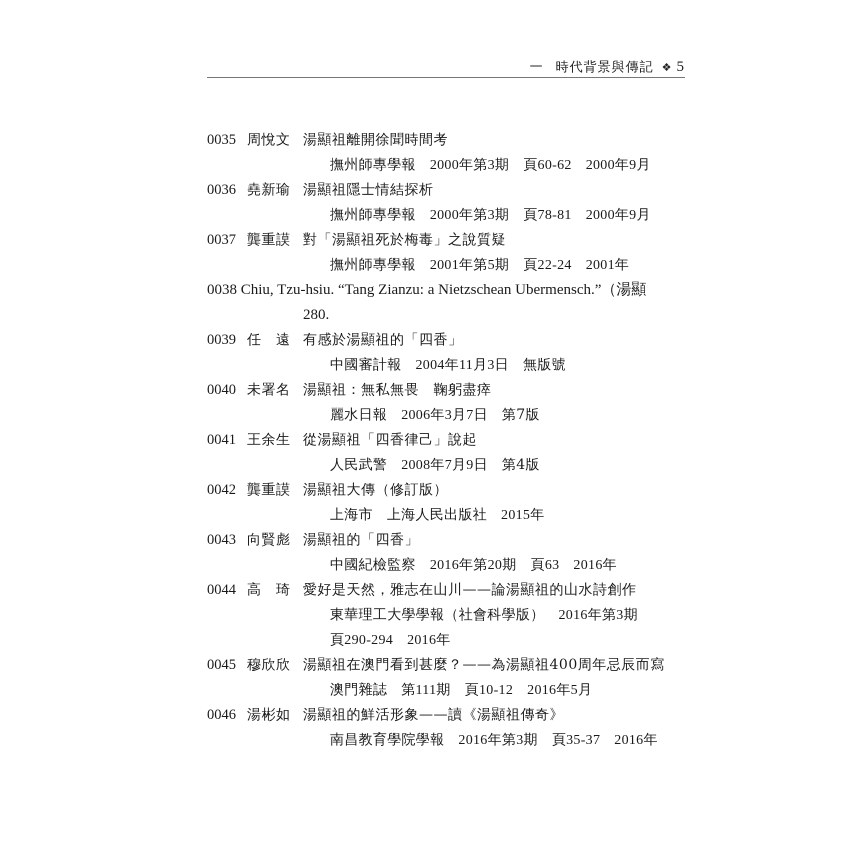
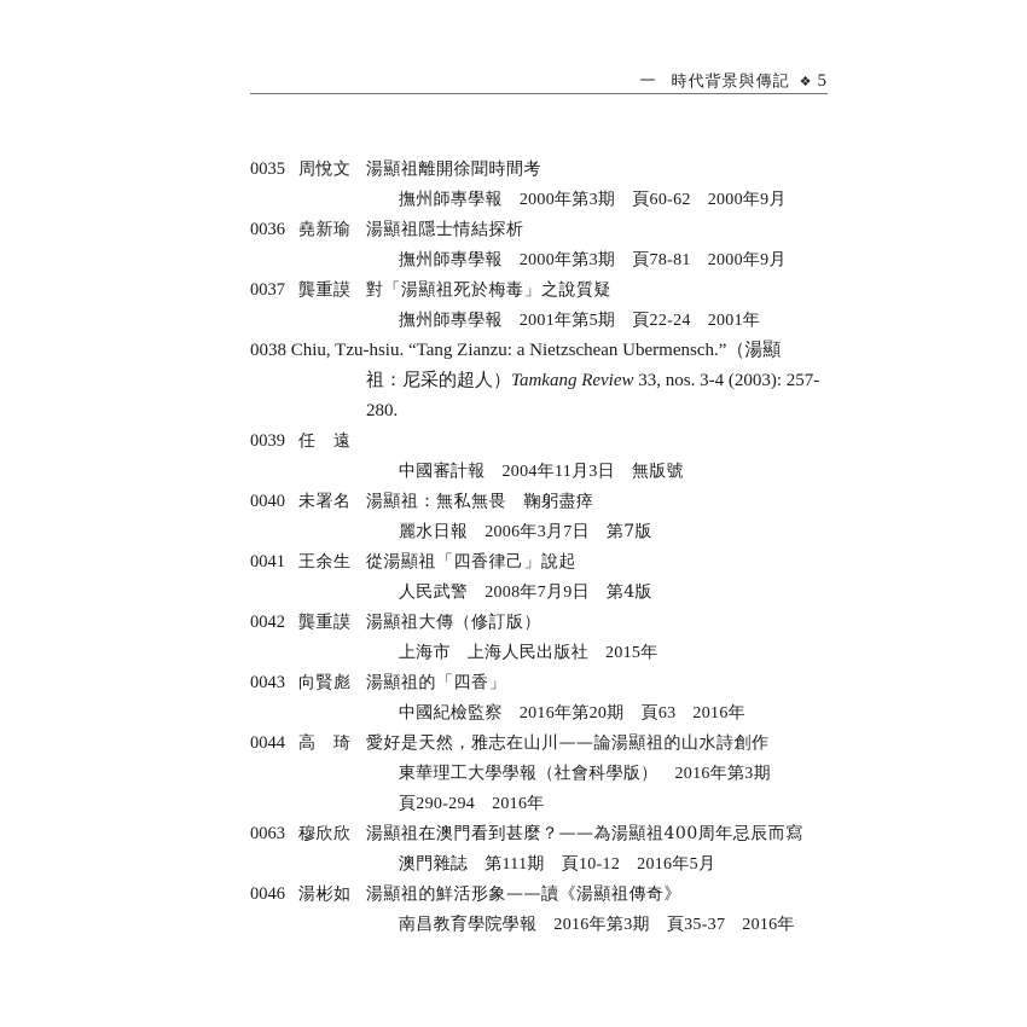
  一 時代背景與傳記 ❖ 5
  0035
  周悅文
  湯顯祖離開徐聞時間考
  撫州師專學報 2000年第3期 頁60-62 2000年9月
  0036
  堯新瑜
  湯顯祖隱士情結探析
  撫州師專學報 2000年第3期 頁78-81 2000年9月
  0037
  龔重謨
  對「湯顯祖死於梅毒」之說質疑
  撫州師專學報 2001年第5期 頁22-24 2001年
  0038 Chiu, Tzu-hsiu. “Tang Zianzu: a Nietzschean Ubermensch.”（湯顯
+ 祖：尼采的超人）Tamkang Review 33, nos. 3-4 (2003): 257-
  280.
  0039
  任 遠
- 有感於湯顯祖的「四香」
  中國審計報 2004年11月3日 無版號
  0040
  未署名
  湯顯祖：無私無畏 鞠躬盡瘁
  麗水日報 2006年3月7日 第7版
  0041
  王余生
  從湯顯祖「四香律己」說起
  人民武警 2008年7月9日 第4版
  0042
  龔重謨
  湯顯祖大傳（修訂版）
  上海市 上海人民出版社 2015年
  0043
  向賢彪
  湯顯祖的「四香」
  中國紀檢監察 2016年第20期 頁63 2016年
  0044
  高 琦
  愛好是天然，雅志在山川——論湯顯祖的山水詩創作
  東華理工大學學報（社會科學版） 2016年第3期
  頁290-294 2016年
- 0045
+ 0063
  穆欣欣
  湯顯祖在澳門看到甚麼？——為湯顯祖400周年忌辰而寫
  澳門雜誌 第111期 頁10-12 2016年5月
  0046
  湯彬如
  湯顯祖的鮮活形象——讀《湯顯祖傳奇》
  南昌教育學院學報 2016年第3期 頁35-37 2016年
